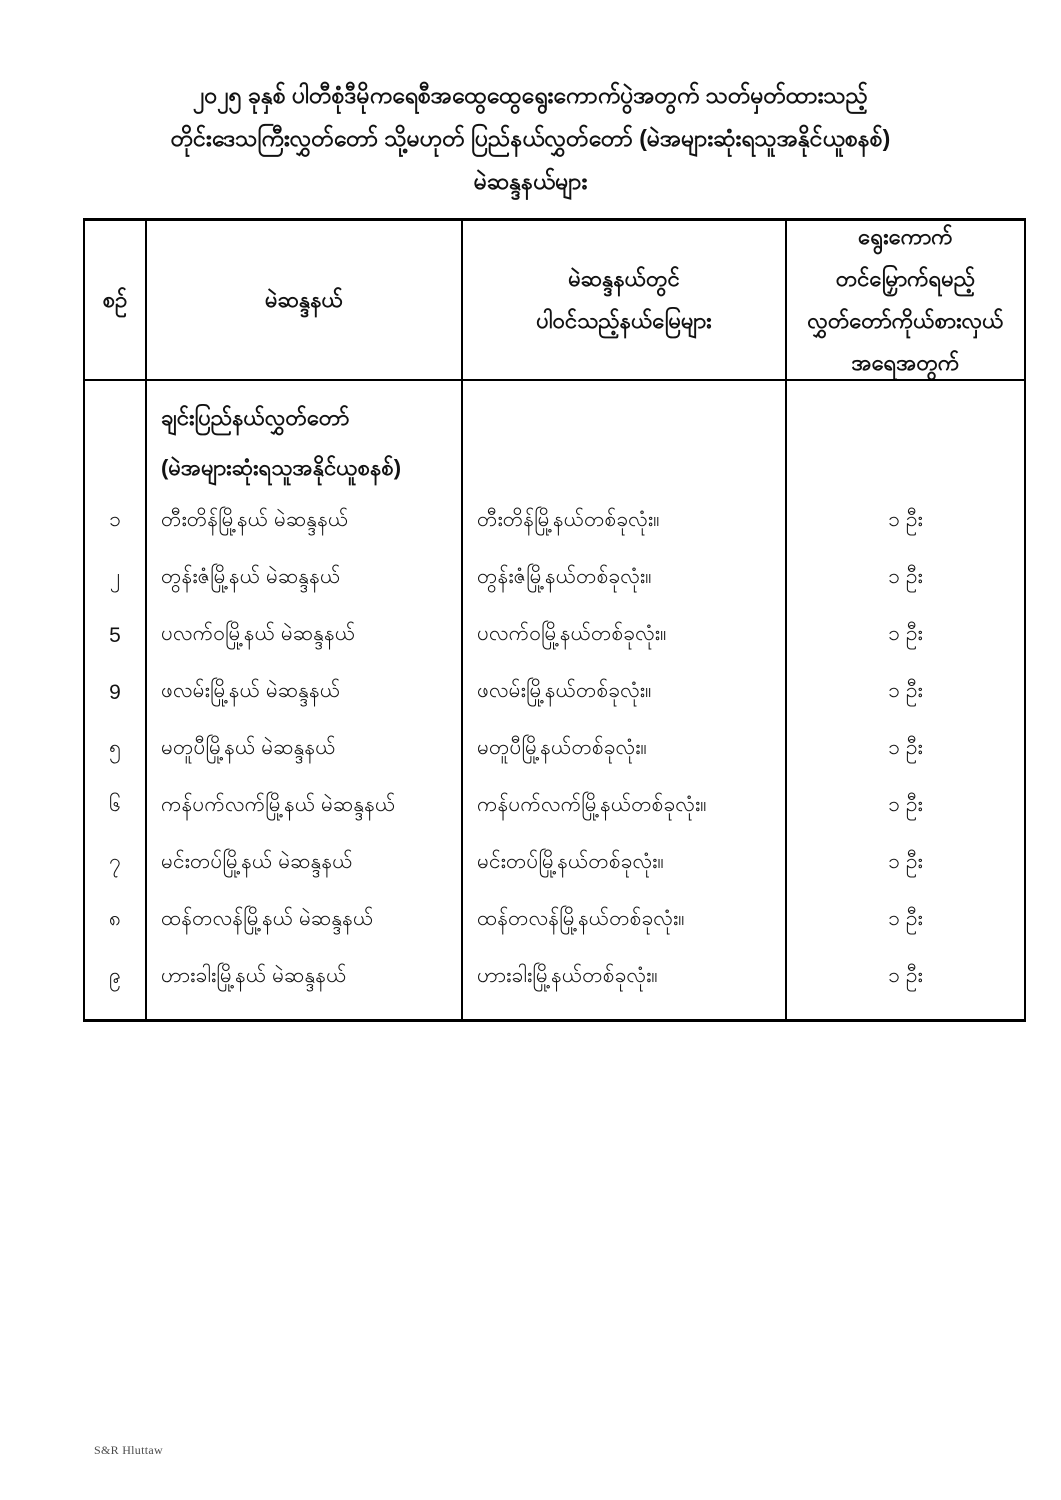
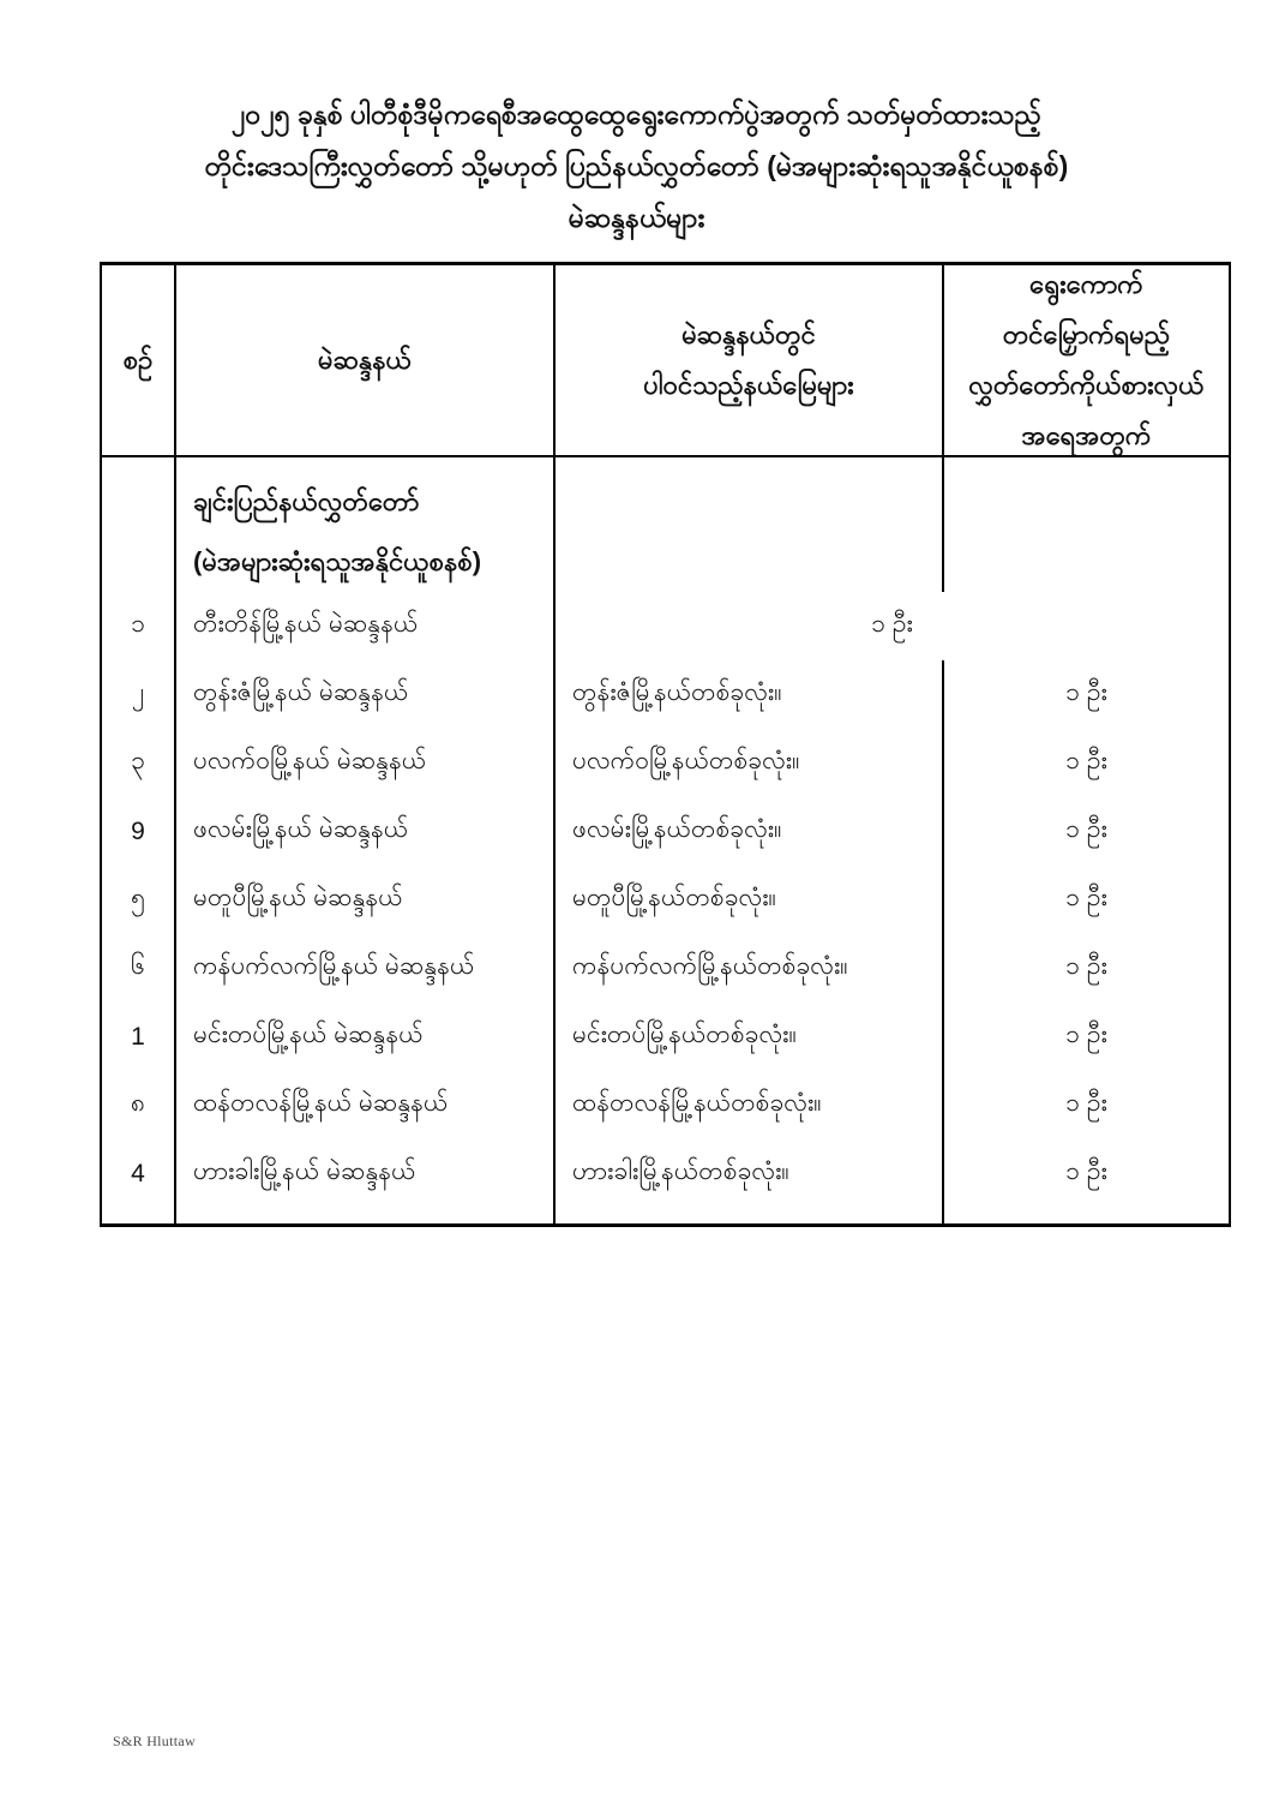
  ၂၀၂၅ ခုနှစ် ပါတီစုံဒီမိုကရေစီအထွေထွေရွေးကောက်ပွဲအတွက် သတ်မှတ်ထားသည့်
  တိုင်းဒေသကြီးလွှတ်တော် သို့မဟုတ် ပြည်နယ်လွှတ်တော် (မဲအများဆုံးရသူအနိုင်ယူစနစ်)
  မဲဆန္ဒနယ်များ
  စဉ်
  မဲဆန္ဒနယ်
  မဲဆန္ဒနယ်တွင်
  ပါဝင်သည့်နယ်မြေများ
  ရွေးကောက်
  တင်မြှောက်ရမည့်
  လွှတ်တော်ကိုယ်စားလှယ်
  အရေအတွက်
  ချင်းပြည်နယ်လွှတ်တော် (မဲအများဆုံးရသူအနိုင်ယူစနစ်)
  ၁
  တီးတိန်မြို့နယ် မဲဆန္ဒနယ်
- တီးတိန်မြို့နယ်တစ်ခုလုံး။
  ၁ ဦး
  ၂
  တွန်းဇံမြို့နယ် မဲဆန္ဒနယ်
  တွန်းဇံမြို့နယ်တစ်ခုလုံး။
  ၁ ဦး
- 5
+ ၃
  ပလက်ဝမြို့နယ် မဲဆန္ဒနယ်
  ပလက်ဝမြို့နယ်တစ်ခုလုံး။
  ၁ ဦး
  9
  ဖလမ်းမြို့နယ် မဲဆန္ဒနယ်
  ဖလမ်းမြို့နယ်တစ်ခုလုံး။
  ၁ ဦး
  ၅
  မတူပီမြို့နယ် မဲဆန္ဒနယ်
  မတူပီမြို့နယ်တစ်ခုလုံး။
  ၁ ဦး
  ၆
  ကန်ပက်လက်မြို့နယ် မဲဆန္ဒနယ်
  ကန်ပက်လက်မြို့နယ်တစ်ခုလုံး။
  ၁ ဦး
- ၇
+ 1
  မင်းတပ်မြို့နယ် မဲဆန္ဒနယ်
  မင်းတပ်မြို့နယ်တစ်ခုလုံး။
  ၁ ဦး
  ၈
  ထန်တလန်မြို့နယ် မဲဆန္ဒနယ်
  ထန်တလန်မြို့နယ်တစ်ခုလုံး။
  ၁ ဦး
- ၉
+ 4
  ဟားခါးမြို့နယ် မဲဆန္ဒနယ်
  ဟားခါးမြို့နယ်တစ်ခုလုံး။
  ၁ ဦး
  S&R Hluttaw
